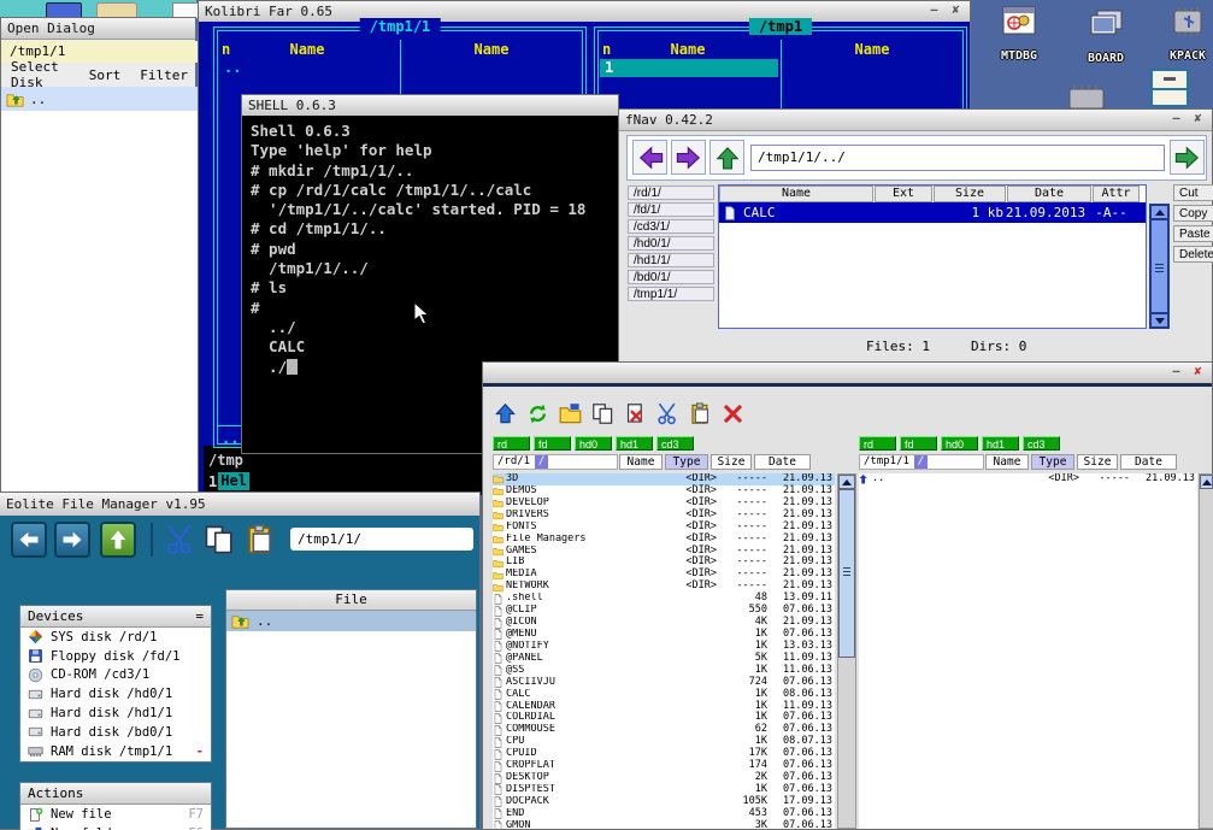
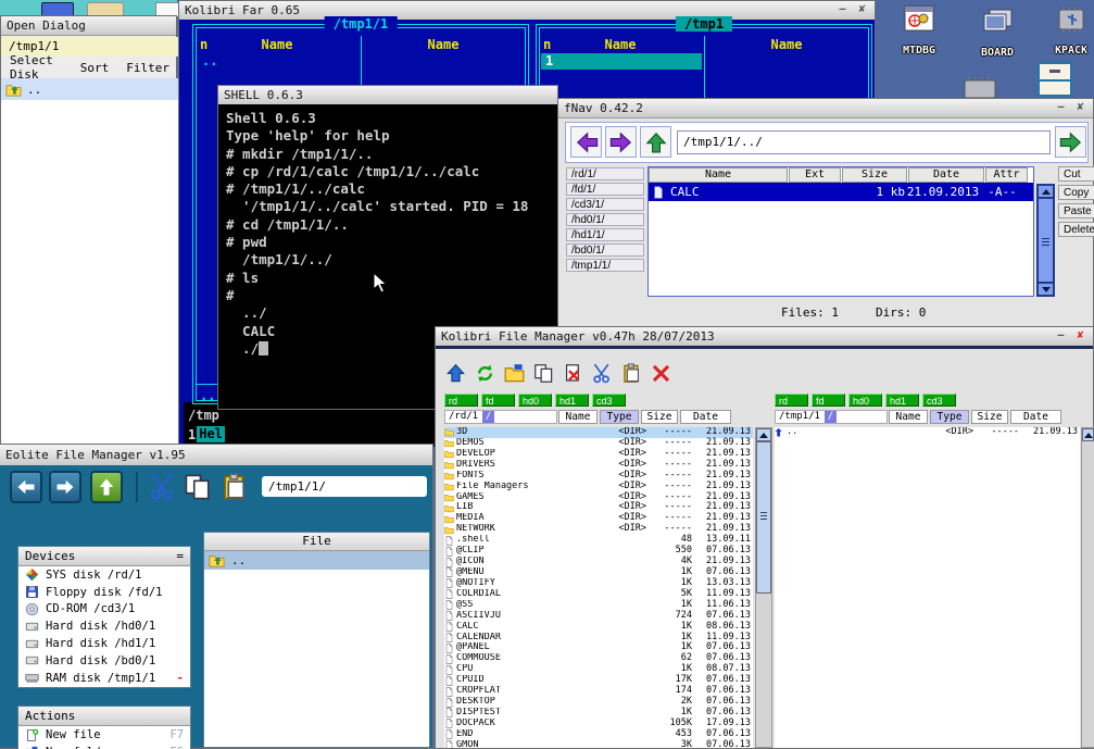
  MTDBG
  BOARD
  KPACK
  Open Dialog
  /tmp1/1
  Select Disk
  Sort
  Filter
  ..
  Kolibri Far 0.65
  —
  ✘
  /tmp1/1
  n
  Name
  Name
  ..
  ..
  /tmp1
  n
  Name
  Name
  1
  /tmp
  1
  Hel
  SHELL 0.6.3
  Shell 0.6.3
  Type 'help' for help
  # mkdir /tmp1/1/..
  # cp /rd/1/calc /tmp1/1/../calc
+ # /tmp1/1/../calc
  '/tmp1/1/../calc' started. PID = 18
  # cd /tmp1/1/..
  # pwd
  /tmp1/1/../
  # ls
  #
  ../
  CALC
  ./
  fNav 0.42.2
  —
  ✘
  /tmp1/1/../
  /rd/1/
  /fd/1/
  /cd3/1/
  /hd0/1/
  /hd1/1/
  /bd0/1/
  /tmp1/1/
  Name
  Ext
  Size
  Date
  Attr
  CALC
  1 kb
  21.09.2013
  -A--
  Cut
  Copy
  Paste
  Delete
  Files: 1
  Dirs: 0
  Eolite File Manager v1.95
  /tmp1/1/
  Devices
  =
  SYS disk /rd/1
  Floppy disk /fd/1
  CD-ROM /cd3/1
  Hard disk /hd0/1
  Hard disk /hd1/1
  Hard disk /bd0/1
  RAM disk /tmp1/1
  -
  Actions
  New file
  F7
  File
  ..
+ Kolibri File Manager v0.47h 28/07/2013
  —
  ✘
  rd
  fd
  hd0
  hd1
  cd3
  /rd/1
  /
  Name
  Type
  Size
  Date
  3D
  <DIR>
  -----
  21.09.13
  DEMOS
  <DIR>
  -----
  21.09.13
  DEVELOP
  <DIR>
  -----
  21.09.13
  DRIVERS
  <DIR>
  -----
  21.09.13
  FONTS
  <DIR>
  -----
  21.09.13
  File Managers
  <DIR>
  -----
  21.09.13
  GAMES
  <DIR>
  -----
  21.09.13
  LIB
  <DIR>
  -----
  21.09.13
  MEDIA
  <DIR>
  -----
  21.09.13
  NETWORK
  <DIR>
  -----
  21.09.13
  .shell
  48
  13.09.11
  @CLIP
  550
  07.06.13
  @ICON
  4K
  21.09.13
  @MENU
  1K
  07.06.13
  @NOTIFY
  1K
  13.03.13
- @PANEL
+ COLRDIAL
  5K
  11.09.13
  @SS
  1K
  11.06.13
  ASCIIVJU
  724
  07.06.13
  CALC
  1K
  08.06.13
  CALENDAR
  1K
  11.09.13
- COLRDIAL
+ @PANEL
  1K
  07.06.13
  COMMOUSE
  62
  07.06.13
  CPU
  1K
  08.07.13
  CPUID
  17K
  07.06.13
  CROPFLAT
  174
  07.06.13
  DESKTOP
  2K
  07.06.13
  DISPTEST
  1K
  07.06.13
  DOCPACK
  105K
  17.09.13
  END
  453
  07.06.13
  GMON
  3K
  07.06.13
  rd
  fd
  hd0
  hd1
  cd3
  /tmp1/1
  /
  Name
  Type
  Size
  Date
  ..
  <DIR>
  -----
  21.09.13
